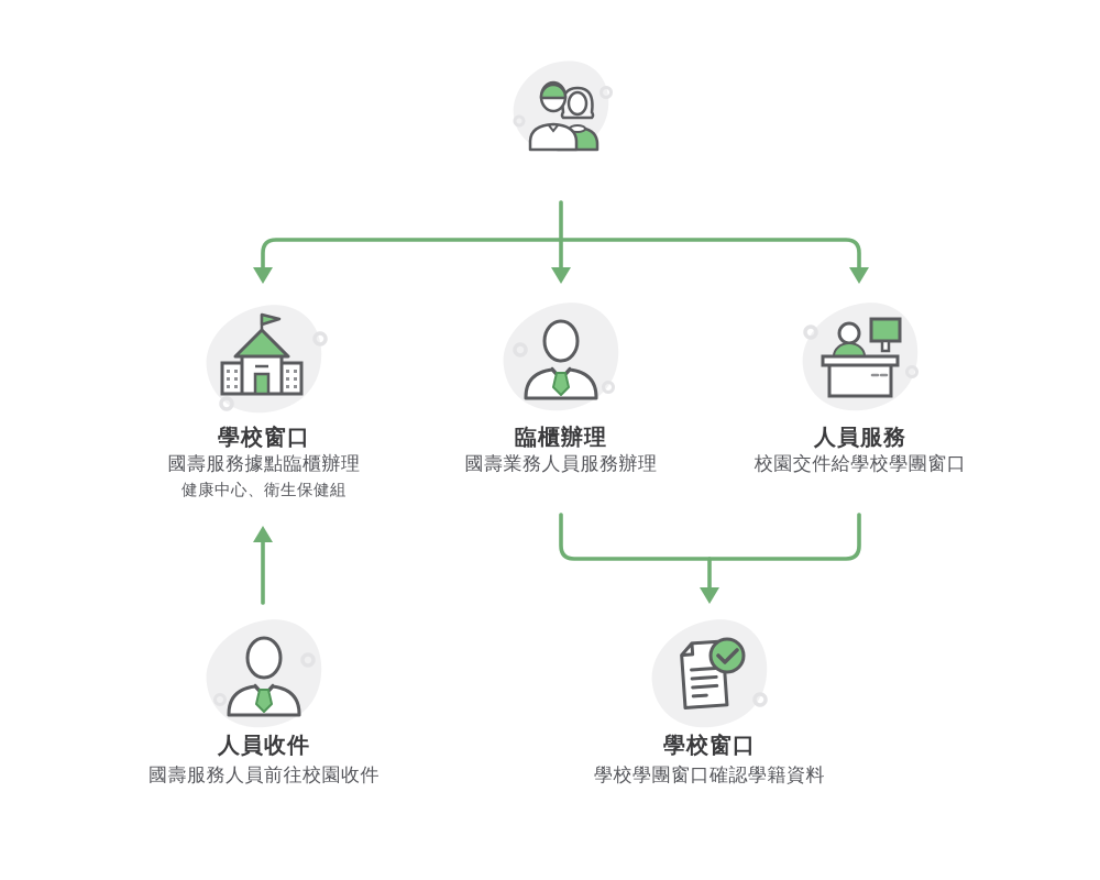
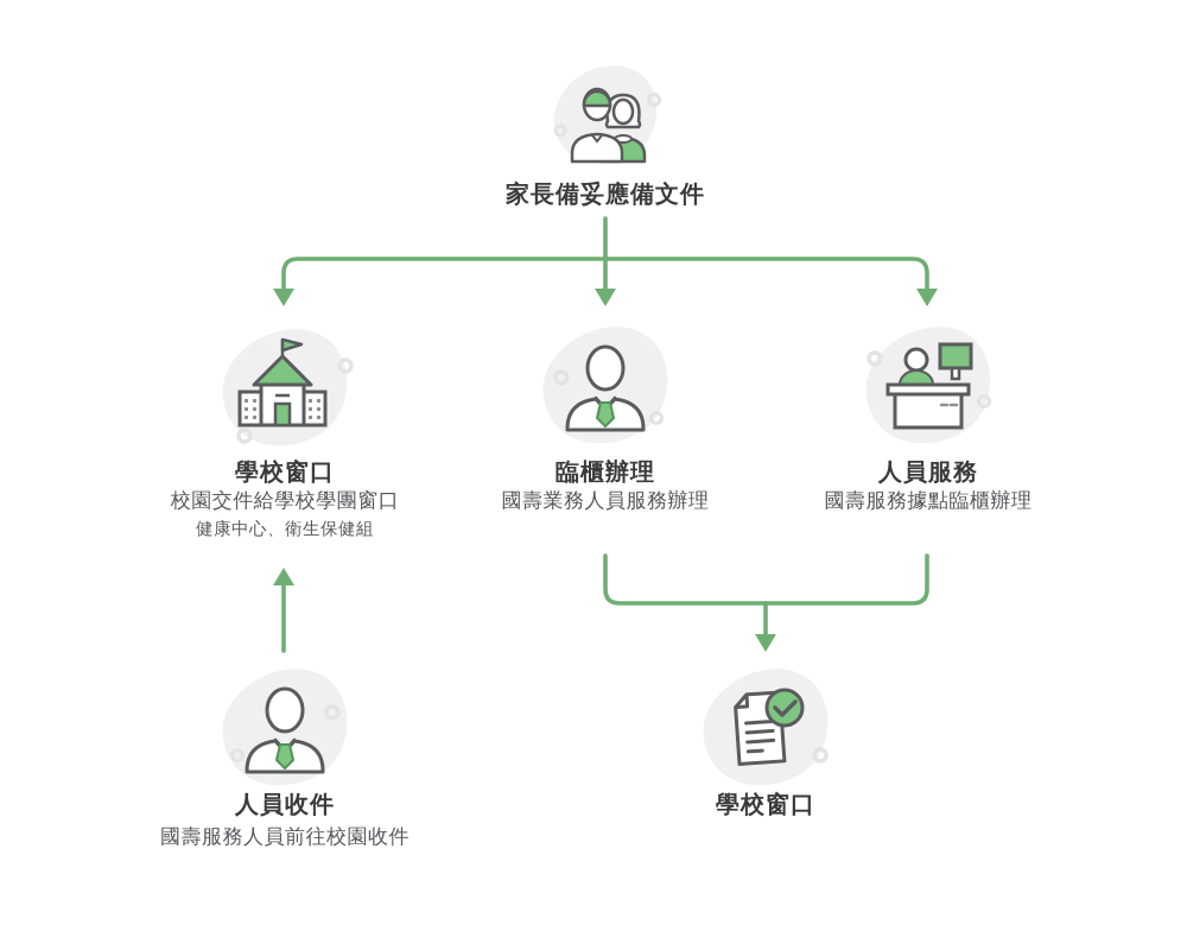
+ 家長備妥應備文件
  學校窗口
- 國壽服務據點臨櫃辦理
+ 校園交件給學校學團窗口
  健康中心、衛生保健組
  臨櫃辦理
  國壽業務人員服務辦理
  人員服務
- 校園交件給學校學團窗口
+ 國壽服務據點臨櫃辦理
  人員收件
  國壽服務人員前往校園收件
  學校窗口
- 學校學團窗口確認學籍資料
